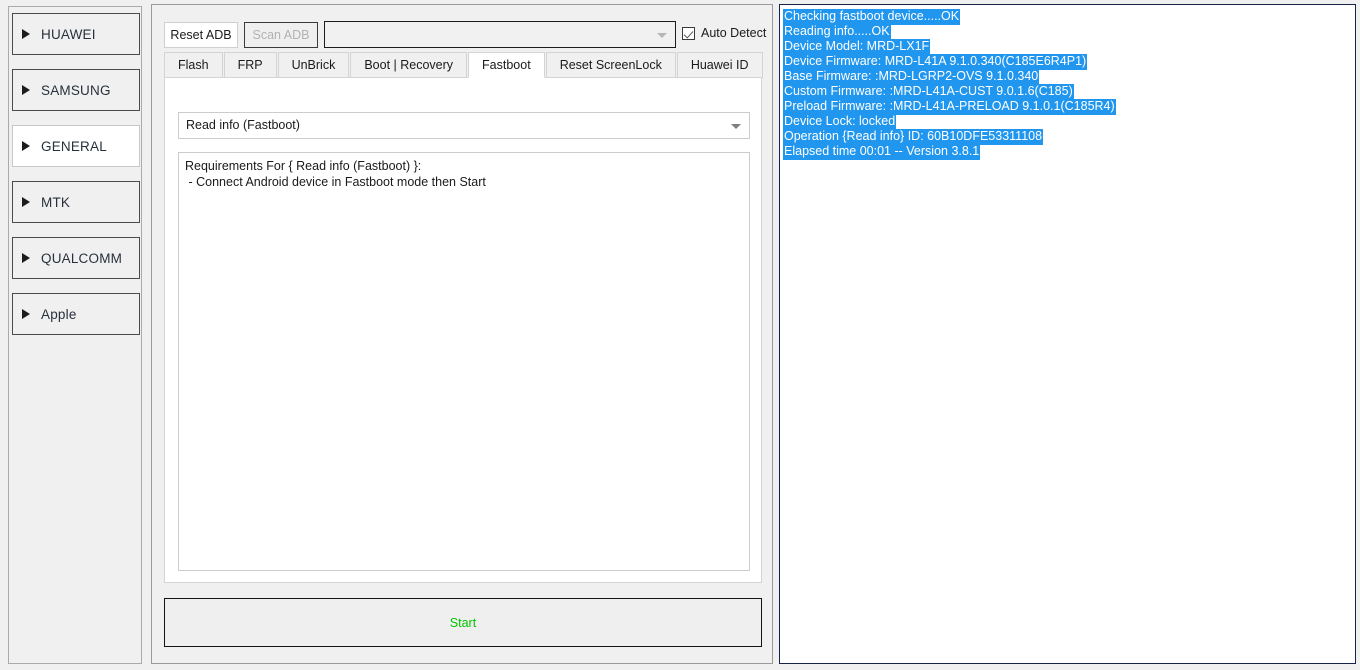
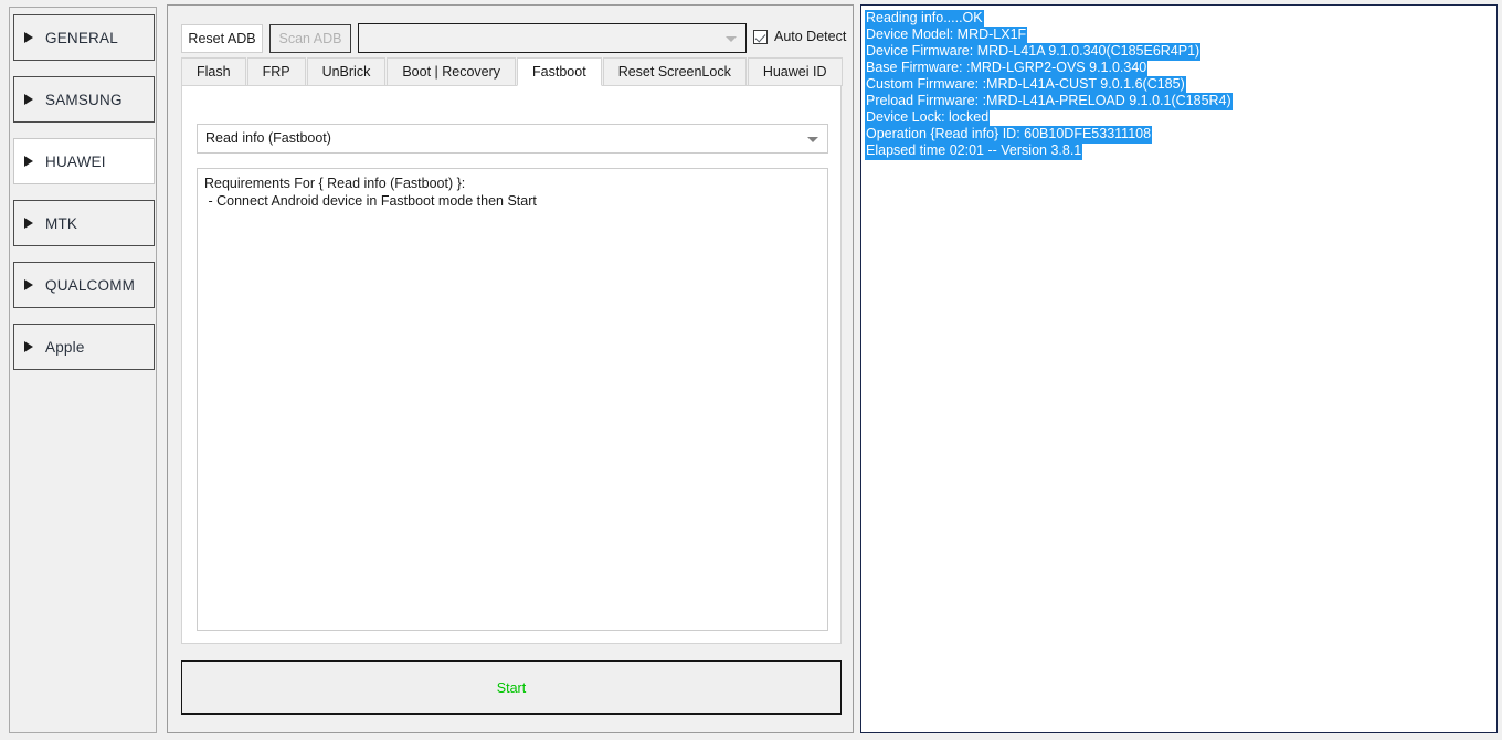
- HUAWEI
+ GENERAL
  SAMSUNG
- GENERAL
+ HUAWEI
  MTK
  QUALCOMM
  Apple
  Reset ADB
  Scan ADB
  Auto Detect
  Flash
  FRP
  UnBrick
  Boot | Recovery
  Fastboot
  Reset ScreenLock
  Huawei ID
  Read info (Fastboot)
  Requirements For { Read info (Fastboot) }:
  - Connect Android device in Fastboot mode then Start
  Start
- Checking fastboot device.....OK
  Reading info.....OK
  Device Model: MRD-LX1F
  Device Firmware: MRD-L41A 9.1.0.340(C185E6R4P1)
  Base Firmware: :MRD-LGRP2-OVS 9.1.0.340
  Custom Firmware: :MRD-L41A-CUST 9.0.1.6(C185)
  Preload Firmware: :MRD-L41A-PRELOAD 9.1.0.1(C185R4)
  Device Lock: locked
  Operation {Read info} ID: 60B10DFE53311108
- Elapsed time 00:01 -- Version 3.8.1
+ Elapsed time 02:01 -- Version 3.8.1
